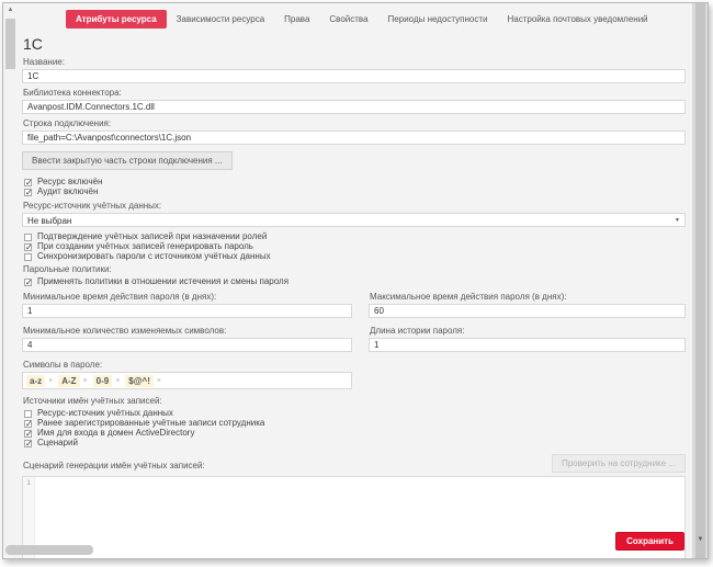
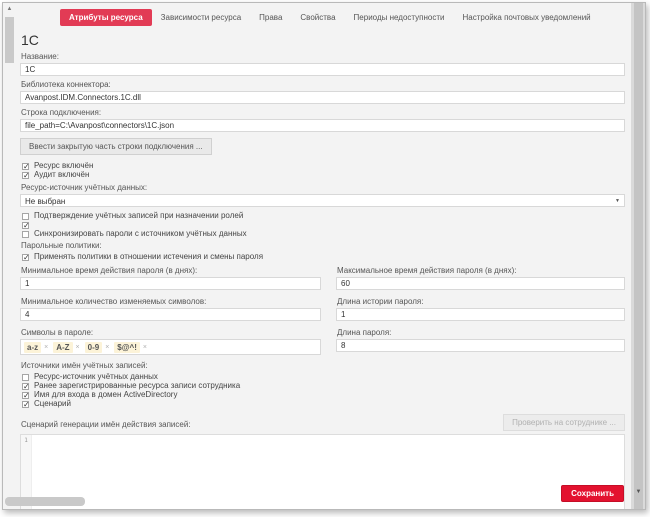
  Атрибуты ресурса
  Зависимости ресурса
  Права
  Свойства
  Периоды недоступности
  Настройка почтовых уведомлений
  1C
  Название:
  1C
  Библиотека коннектора:
  Avanpost.IDM.Connectors.1C.dll
  Строка подключения:
  file_path=C:\Avanpost\connectors\1C.json
  Ввести закрытую часть строки подключения ...
  Ресурс включён
  Аудит включён
  Ресурс-источник учётных данных:
  Не выбран
  Подтверждение учётных записей при назначении ролей
- При создании учётных записей генерировать пароль
  Синхронизировать пароли с источником учётных данных
  Парольные политики:
  Применять политики в отношении истечения и смены пароля
  Минимальное время действия пароля (в днях):
  1
  Максимальное время действия пароля (в днях):
  60
  Минимальное количество изменяемых символов:
  4
  Длина истории пароля:
  1
  Символы в пароле:
  a-z
  A-Z
  0-9
  $@^!
+ Длина пароля:
+ 8
  Источники имён учётных записей:
  Ресурс-источник учётных данных
- Ранее зарегистрированные учётные записи сотрудника
+ Ранее зарегистрированные ресурса записи сотрудника
  Имя для входа в домен ActiveDirectory
  Сценарий
- Сценарий генерации имён учётных записей:
+ Сценарий генерации имён действия записей:
  Проверить на сотруднике ...
  Сохранить
